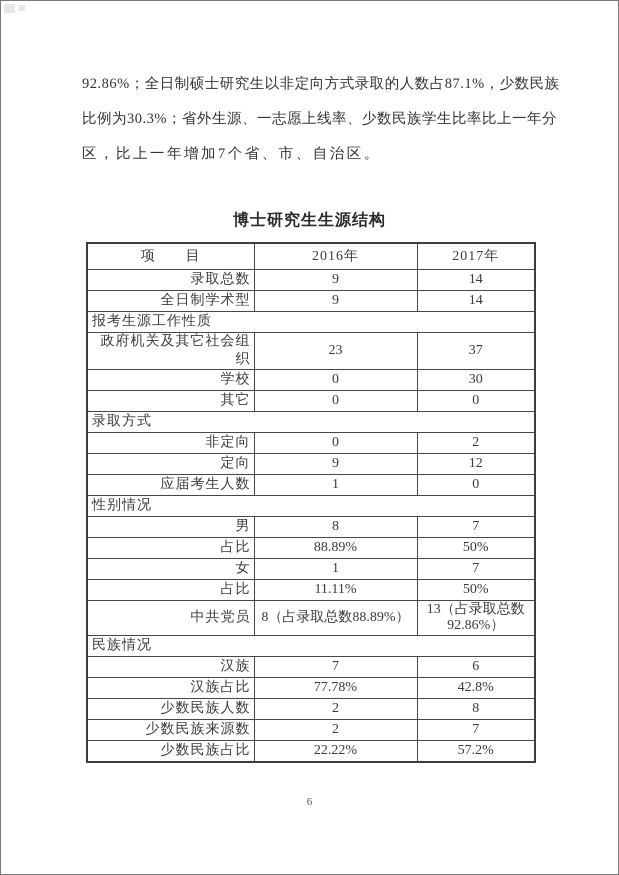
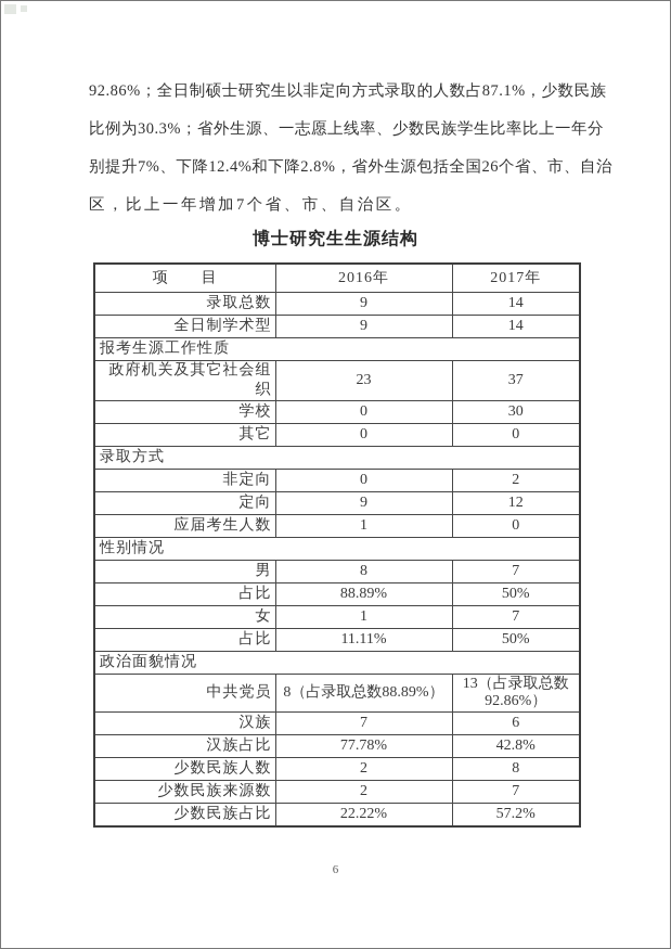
  92.86%；全日制硕士研究生以非定向方式录取的人数占87.1%，少数民族
  比例为30.3%；省外生源、一志愿上线率、少数民族学生比率比上一年分
+ 别提升7%、下降12.4%和下降2.8%，省外生源包括全国26个省、市、自治
  区，比上一年增加7个省、市、自治区。
  博士研究生生源结构
  项 目	2016年	2017年
  录取总数	9	14
  全日制学术型	9	14
  报考生源工作性质
  政府机关及其它社会组织	23	37
  学校	0	30
  其它	0	0
  录取方式
  非定向	0	2
  定向	9	12
  应届考生人数	1	0
  性别情况
  男	8	7
  占比	88.89%	50%
  女	1	7
  占比	11.11%	50%
+ 政治面貌情况
  中共党员	8（占录取总数88.89%）	13（占录取总数92.86%）
- 民族情况
  汉族	7	6
  汉族占比	77.78%	42.8%
  少数民族人数	2	8
  少数民族来源数	2	7
  少数民族占比	22.22%	57.2%
  6
